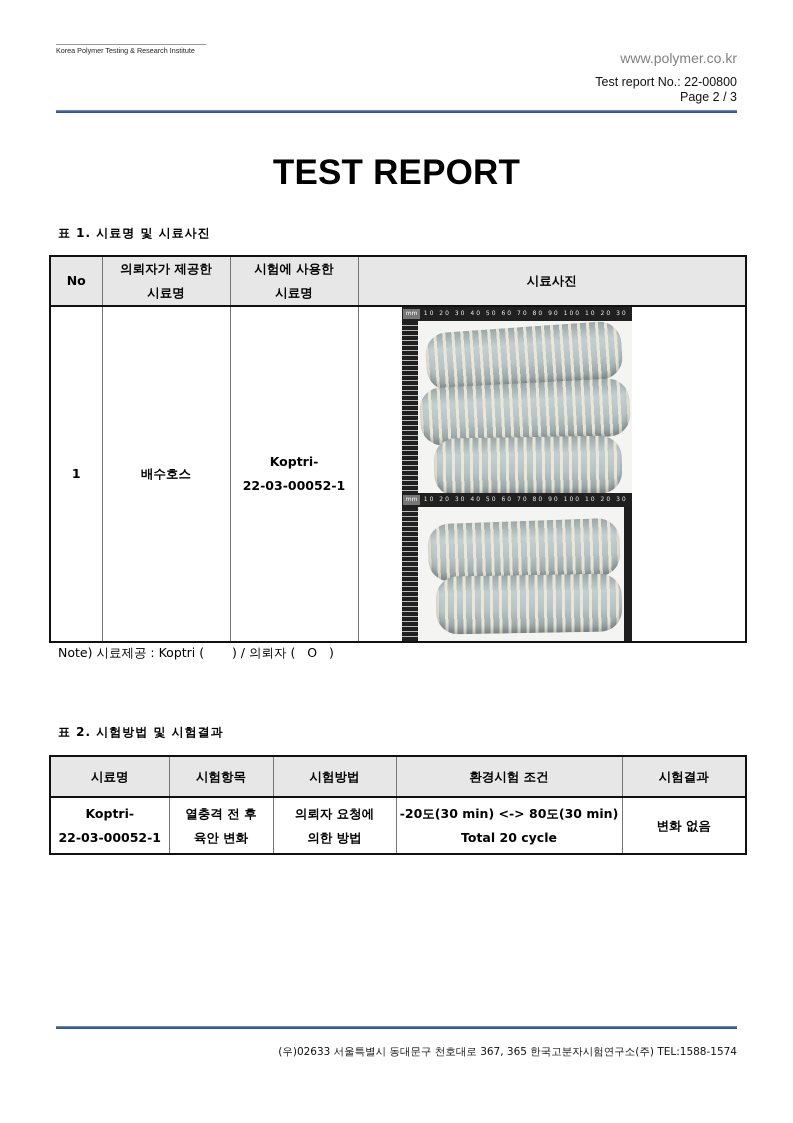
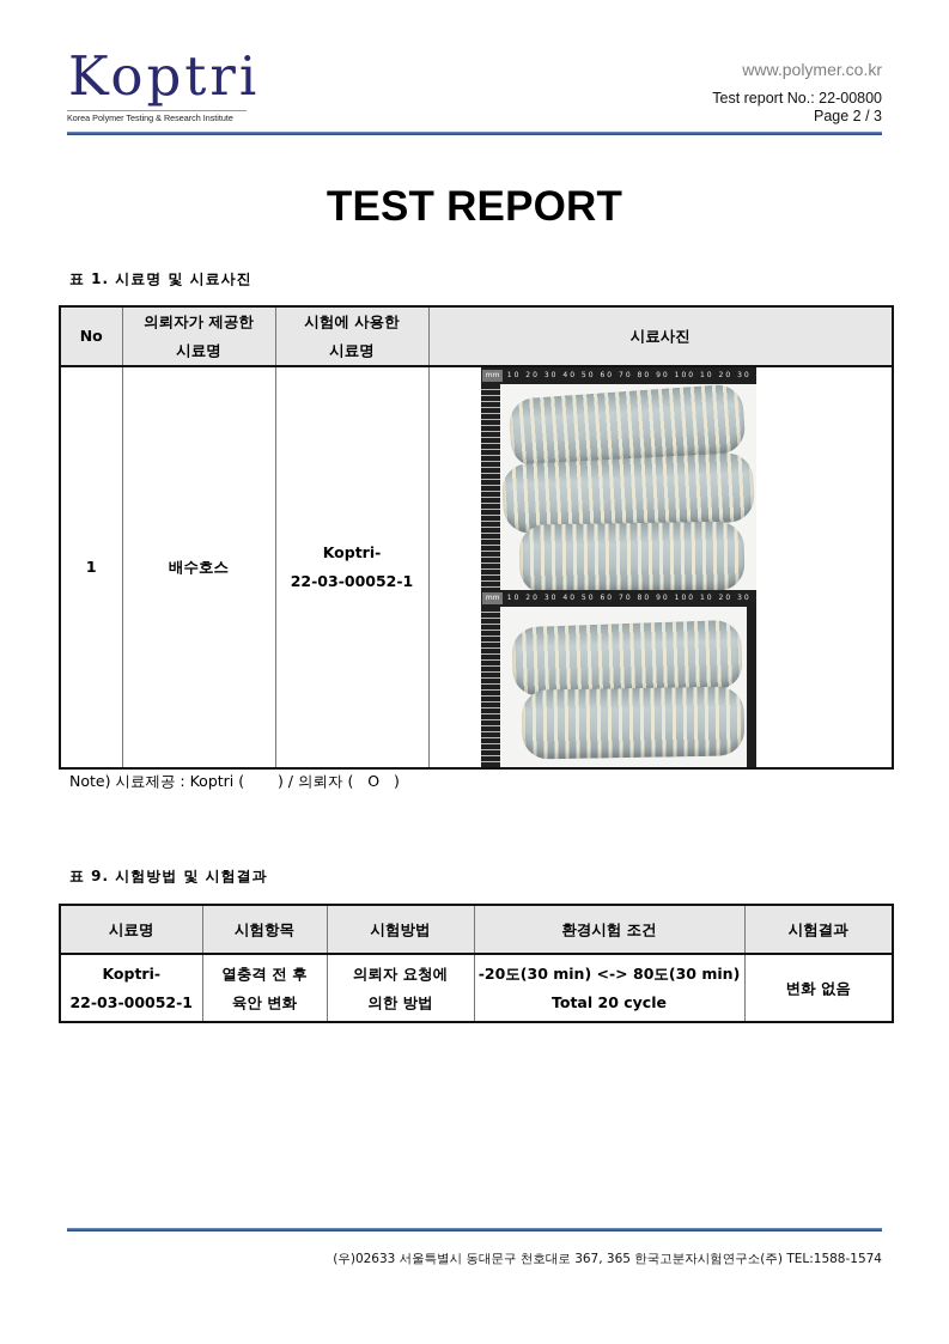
+ Koptri
  Korea Polymer Testing & Research Institute
  www.polymer.co.kr
  Test report No.: 22-00800
  Page 2 / 3
  TEST REPORT
  표 1. 시료명 및 시료사진
  No	의뢰자가 제공한 시료명	시험에 사용한 시료명	시료사진
  Note) 시료제공 : Koptri ( ) / 의뢰자 ( O )
- 표 2. 시험방법 및 시험결과
+ 표 9. 시험방법 및 시험결과
  시료명	시험항목	시험방법	환경시험 조건	시험결과
  Koptri- 22-03-00052-1	열충격 전 후 육안 변화	의뢰자 요청에 의한 방법	-20도(30 min) <-> 80도(30 min) Total 20 cycle	변화 없음
  (우)02633 서울특별시 동대문구 천호대로 367, 365 한국고분자시험연구소(주) TEL:1588-1574
